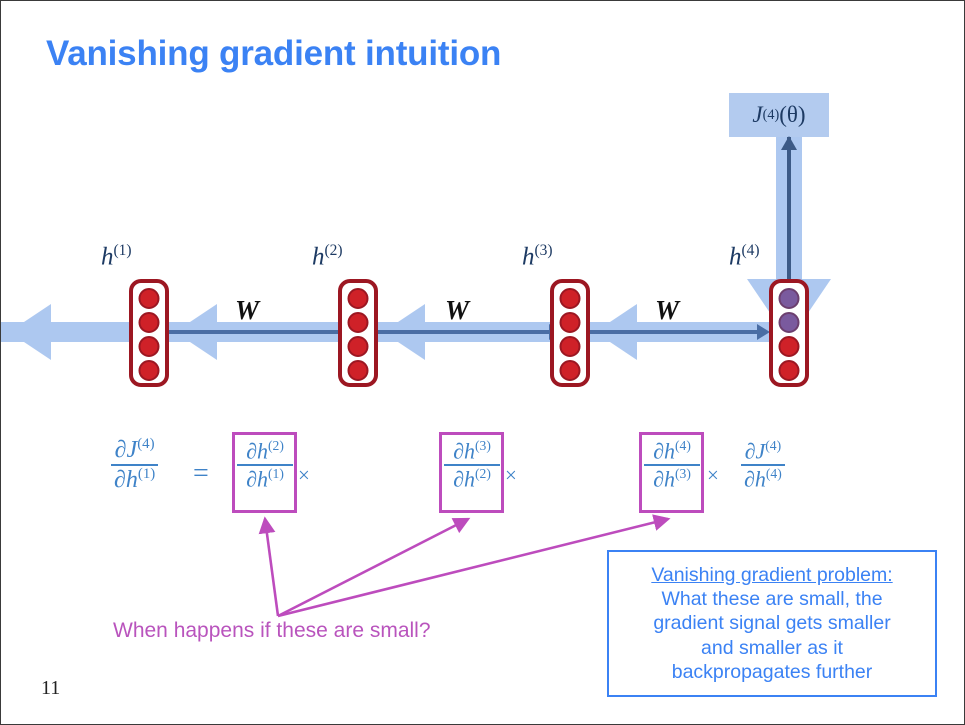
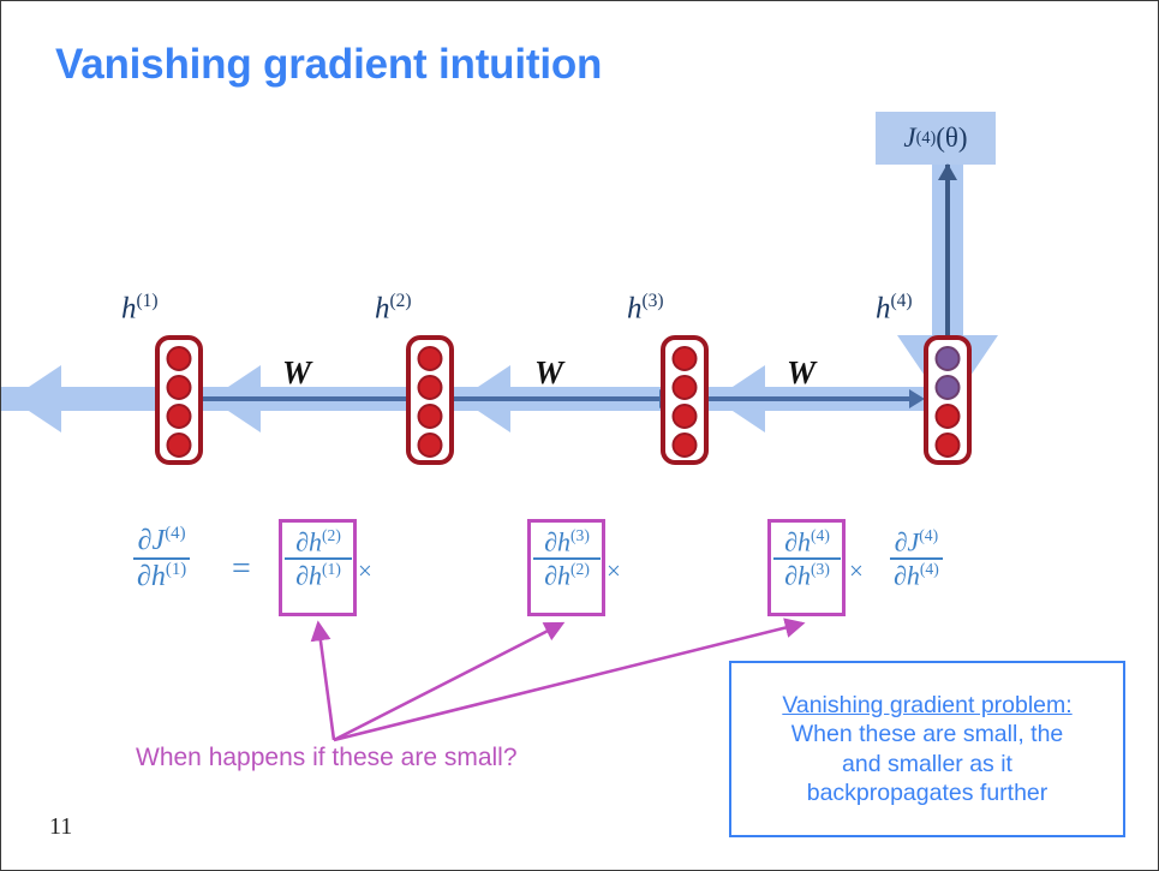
  Vanishing gradient intuition
  J
  (4)
  (θ)
  W
  W
  W
  h(1)
  h(2)
  h(3)
  h(4)
  ∂J(4)
  ∂h(1)
  =
  ∂h(2)
  ∂h(1)
  ×
  ∂h(3)
  ∂h(2)
  ×
  ∂h(4)
  ∂h(3)
  ×
  ∂J(4)
  ∂h(4)
  When happens if these are small?
  Vanishing gradient problem:
- What these are small, the
+ When these are small, the
- gradient signal gets smaller
  and smaller as it
  backpropagates further
  11
